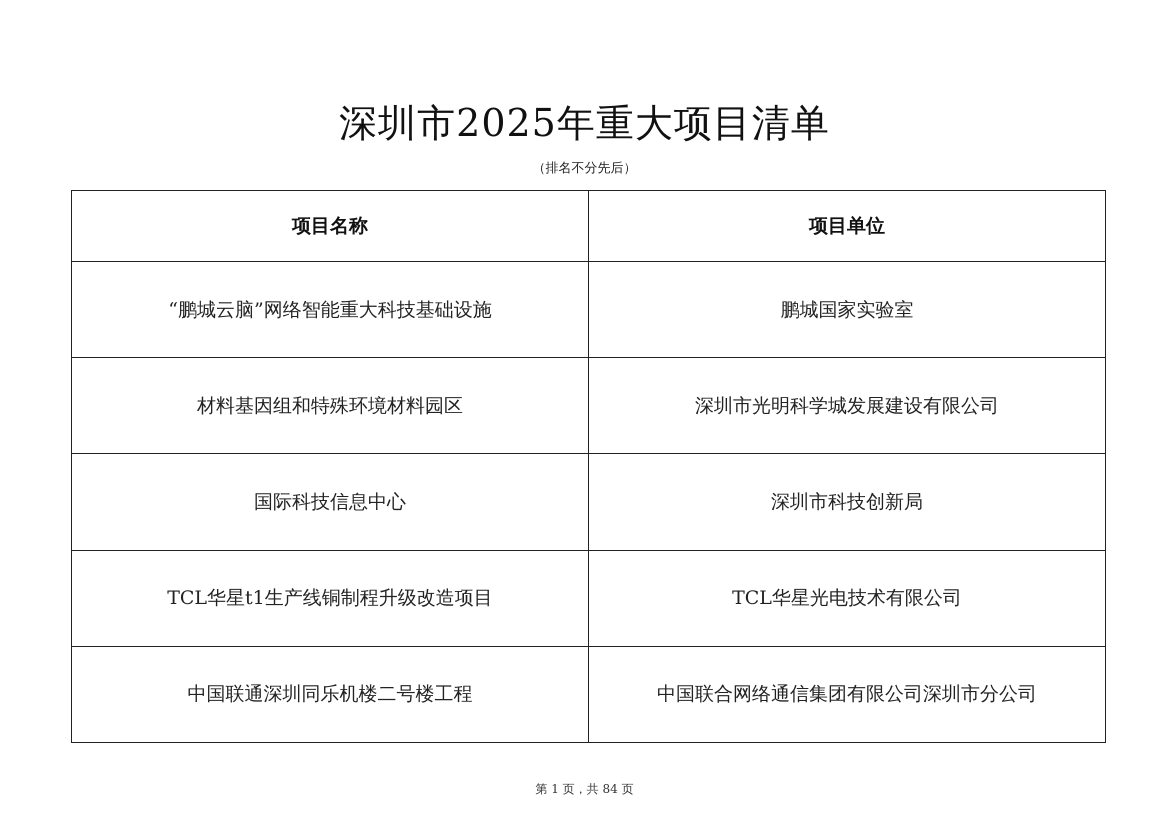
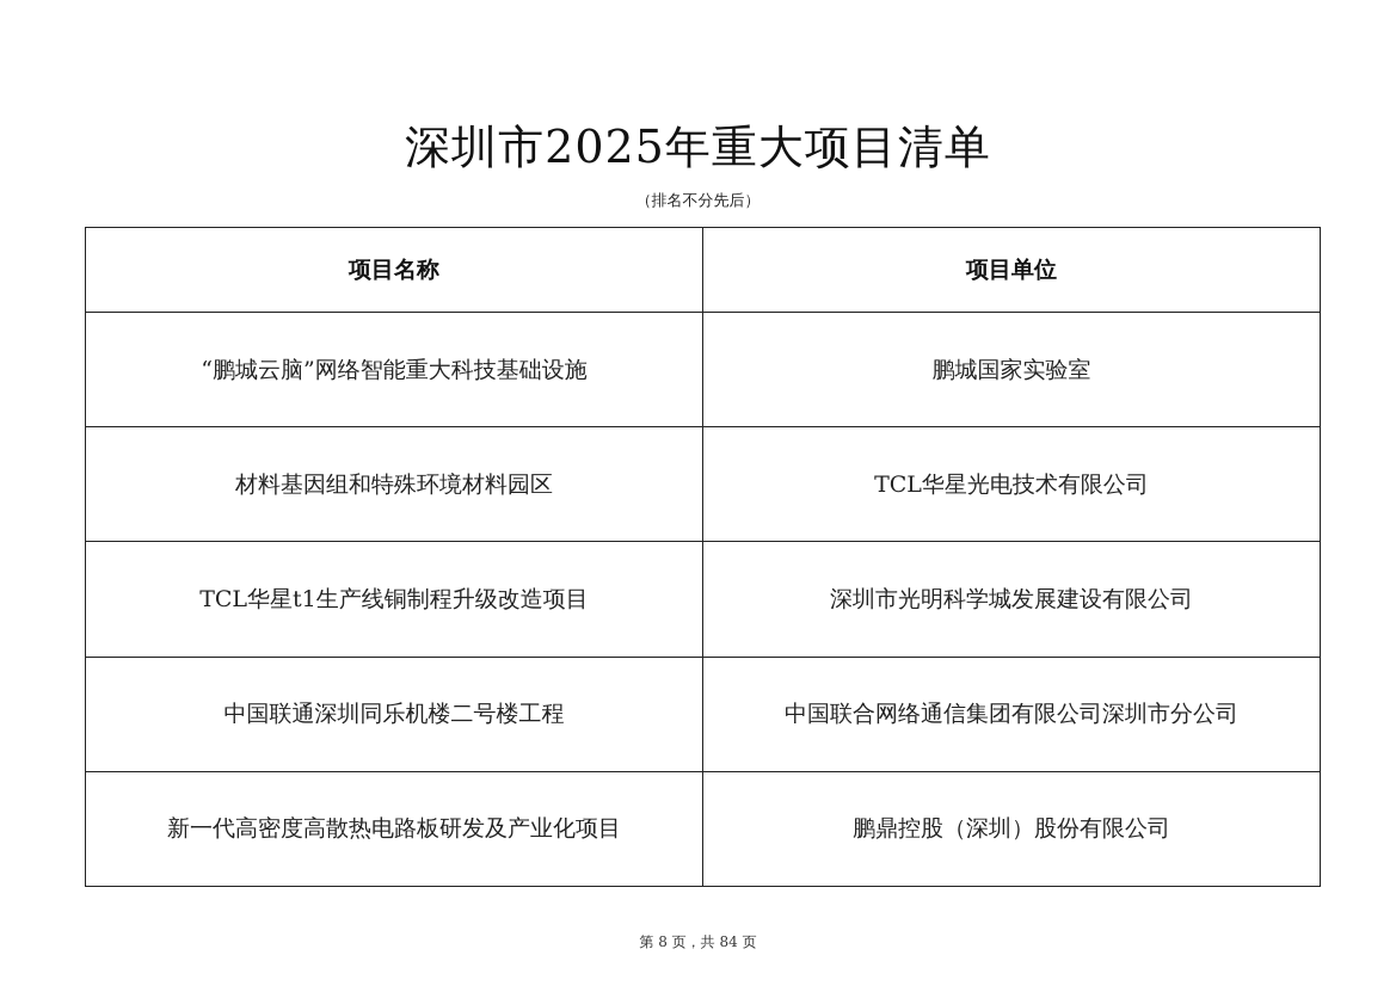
  深圳市2025年重大项目清单
  （排名不分先后）
  项目名称	项目单位
  “鹏城云脑”网络智能重大科技基础设施	鹏城国家实验室
- 材料基因组和特殊环境材料园区	深圳市光明科学城发展建设有限公司
+ 材料基因组和特殊环境材料园区	TCL华星光电技术有限公司
- 国际科技信息中心	深圳市科技创新局
- TCL华星t1生产线铜制程升级改造项目	TCL华星光电技术有限公司
+ TCL华星t1生产线铜制程升级改造项目	深圳市光明科学城发展建设有限公司
  中国联通深圳同乐机楼二号楼工程	中国联合网络通信集团有限公司深圳市分公司
+ 新一代高密度高散热电路板研发及产业化项目	鹏鼎控股（深圳）股份有限公司
- 第 1 页，共 84 页
+ 第 8 页，共 84 页
